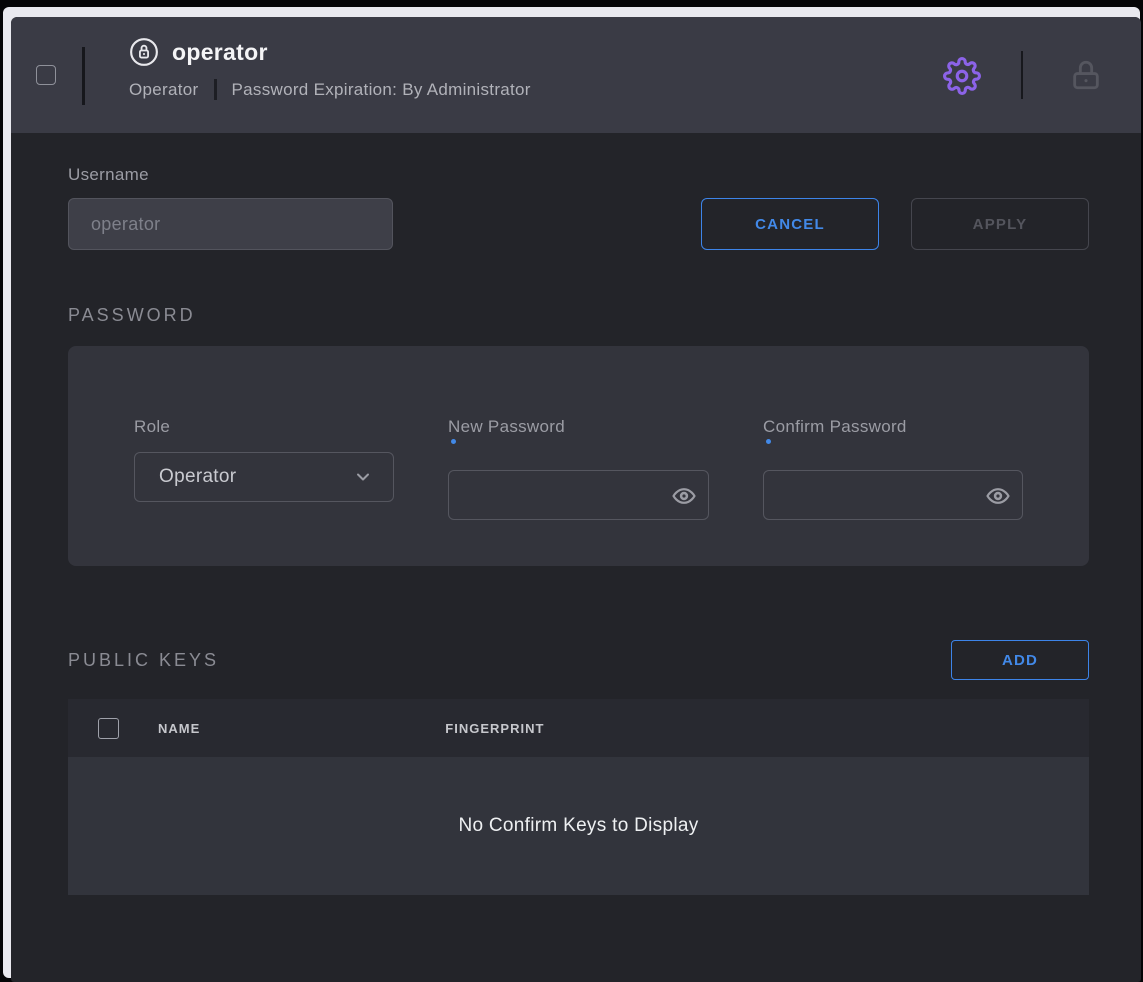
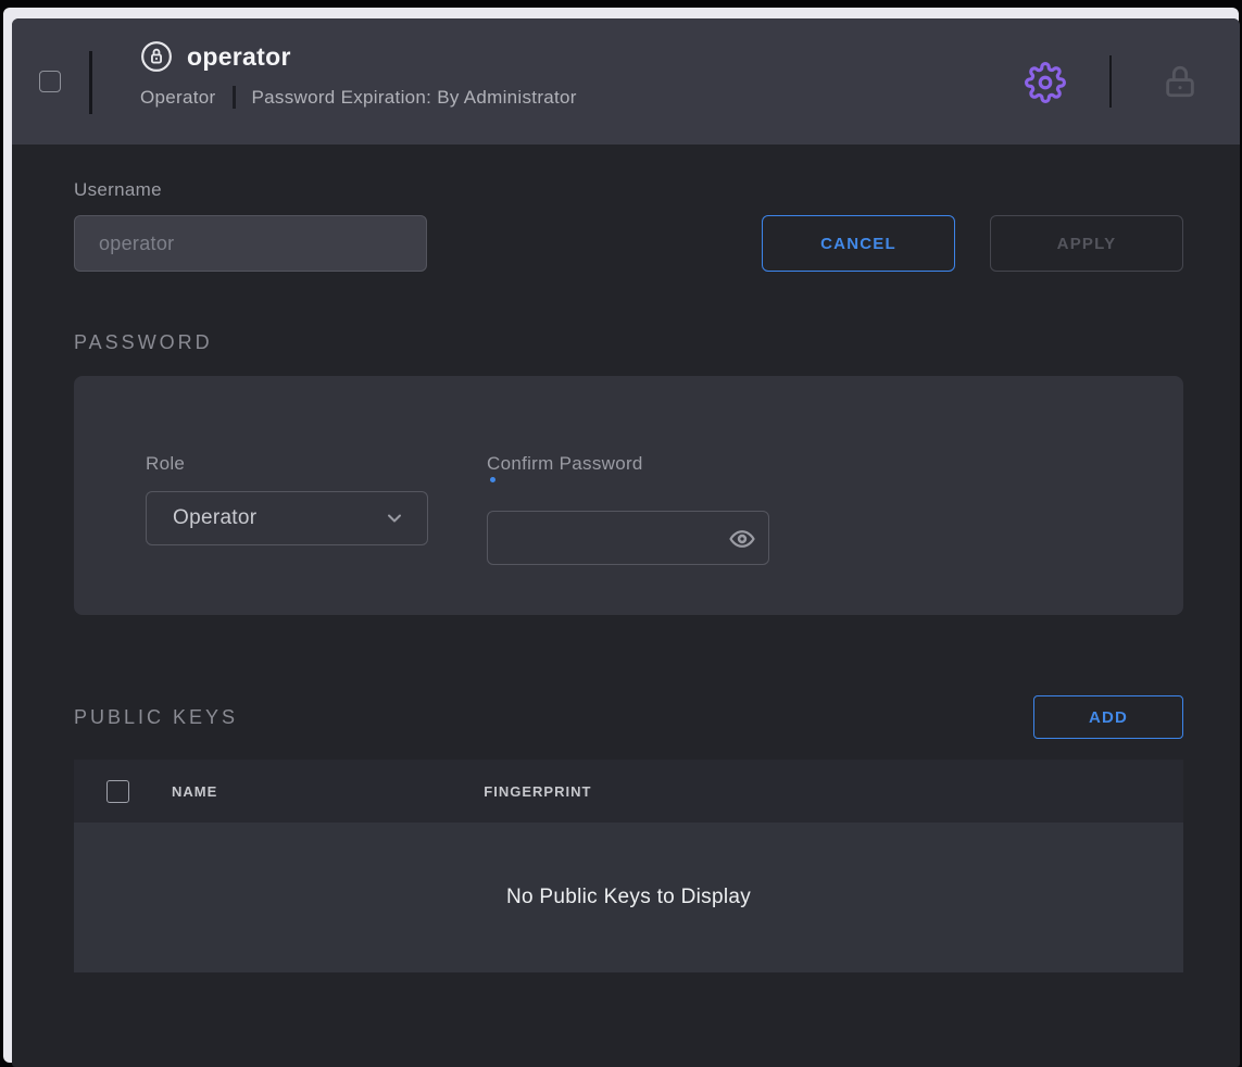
  operator
  Operator
  Password Expiration: By Administrator
  Username
  operator
  CANCEL
  APPLY
  PASSWORD
  Role
  Operator
- New Password
  Confirm Password
  PUBLIC KEYS
  ADD
  NAME
  FINGERPRINT
- No Confirm Keys to Display
+ No Public Keys to Display
